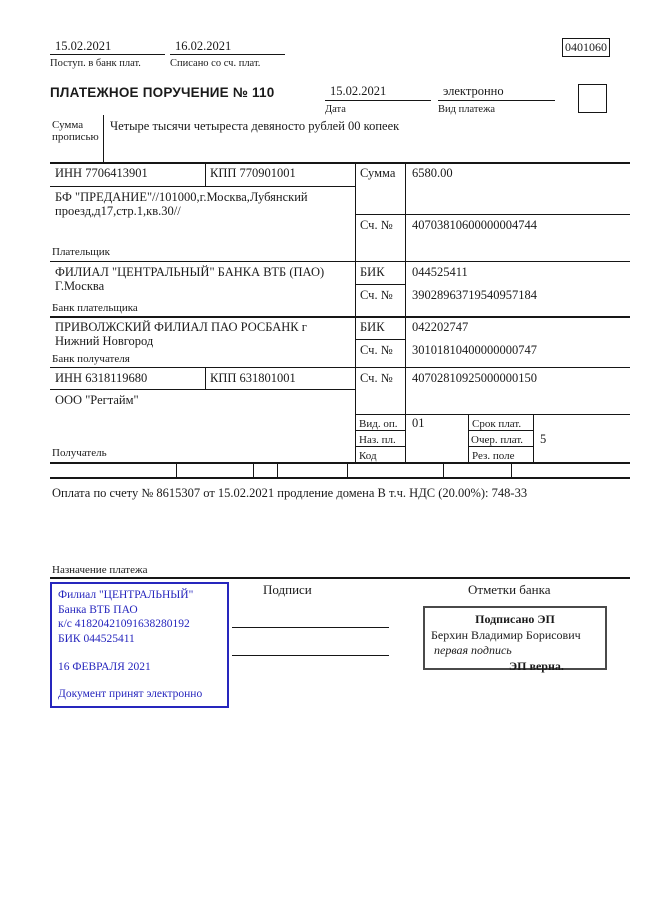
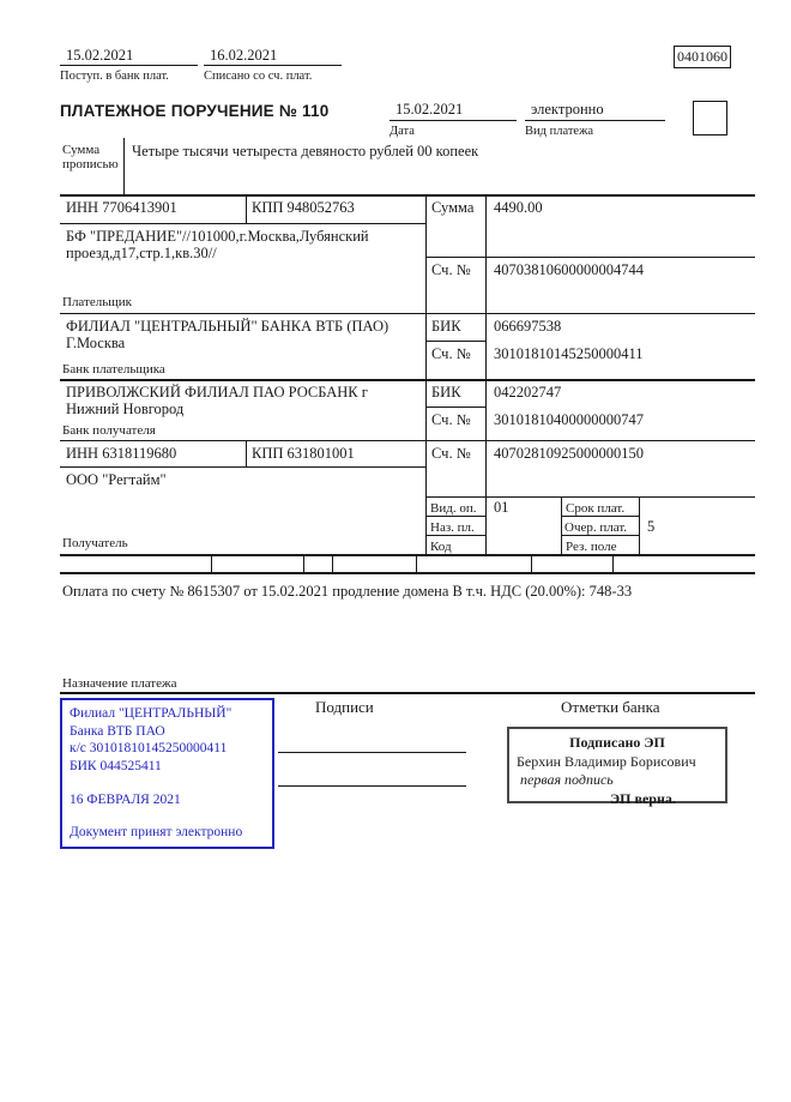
  15.02.2021
  Поступ. в банк плат.
  16.02.2021
  Списано со сч. плат.
  0401060
  ПЛАТЕЖНОЕ ПОРУЧЕНИЕ № 110
  15.02.2021
  Дата
  электронно
  Вид платежа
  Сумма прописью
  Четыре тысячи четыреста девяносто рублей 00 копеек
  ИНН 7706413901
- КПП 770901001
+ КПП 948052763
  БФ "ПРЕДАНИЕ"//101000,г.Москва,Лубянский проезд,д17,стр.1,кв.30//
  Плательщик
  ФИЛИАЛ "ЦЕНТРАЛЬНЫЙ" БАНКА ВТБ (ПАО) Г.Москва
  Банк плательщика
  ПРИВОЛЖСКИЙ ФИЛИАЛ ПАО РОСБАНК г Нижний Новгород
  Банк получателя
  ИНН 6318119680
  КПП 631801001
  ООО "Регтайм"
  Получатель
  Сумма
- 6580.00
+ 4490.00
  Сч. №
  40703810600000004744
  БИК
- 044525411
+ 066697538
  Сч. №
- 39028963719540957184
+ 30101810145250000411
  БИК
  042202747
  Сч. №
  30101810400000000747
  Сч. №
  40702810925000000150
  Вид. оп.
  01
  Срок плат.
  Наз. пл.
  Очер. плат.
  5
  Код
  Рез. поле
  Оплата по счету № 8615307 от 15.02.2021 продление домена В т.ч. НДС (20.00%): 748-33
  Назначение платежа
  Филиал "ЦЕНТРАЛЬНЫЙ" Банка ВТБ ПАО
- к/с 41820421091638280192
+ к/с 30101810145250000411
  БИК 044525411
  16 ФЕВРАЛЯ 2021
  Документ принят электронно
  Подписи
  Отметки банка
  Подписано ЭП
  Берхин Владимир Борисович
  первая подпись
  ЭП верна.
